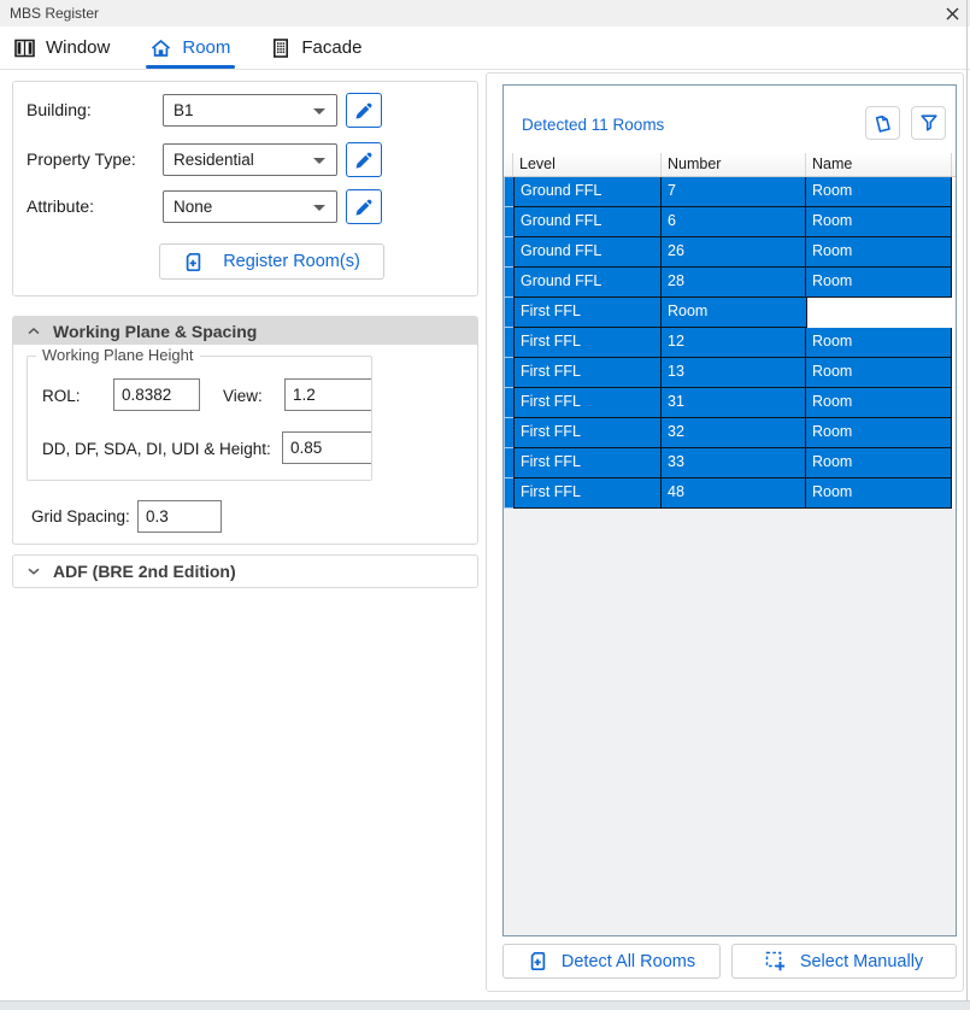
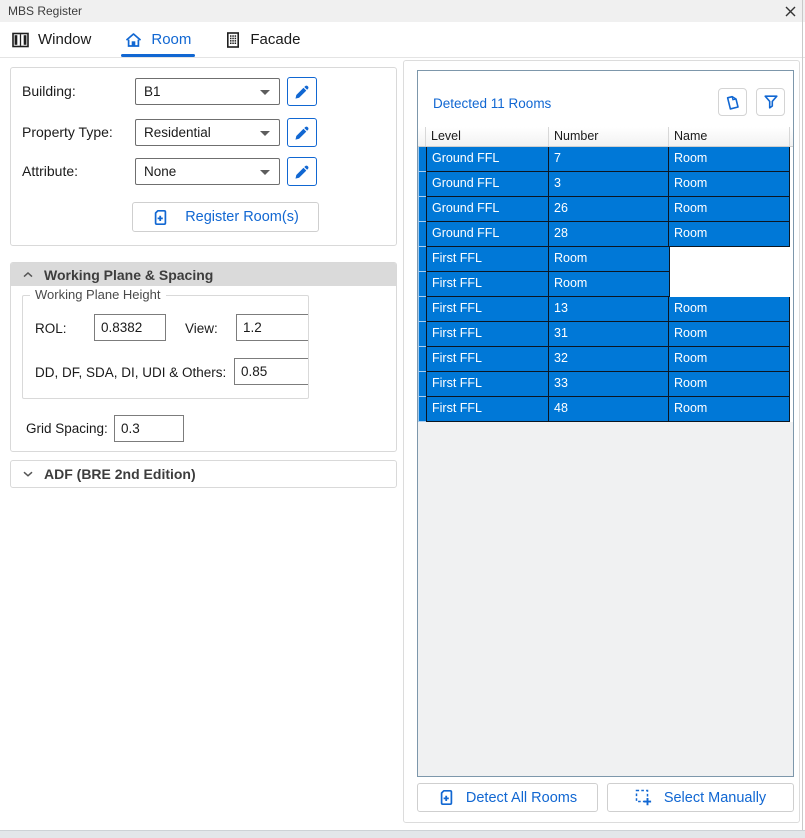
  MBS Register
  Window
  Room
  Facade
  Building:
  B1
  Property Type:
  Residential
  Attribute:
  None
  Register Room(s)
  Working Plane & Spacing
  Working Plane Height
  ROL:
  0.8382
  View:
  1.2
- DD, DF, SDA, DI, UDI & Height:
+ DD, DF, SDA, DI, UDI & Others:
  0.85
  Grid Spacing:
  0.3
  ADF (BRE 2nd Edition)
  Detected 11 Rooms
  Level
  Number
  Name
  Ground FFL
  7
  Room
  Ground FFL
- 6
+ 3
  Room
  Ground FFL
  26
  Room
  Ground FFL
  28
  Room
  First FFL
  Room
  First FFL
- 12
  Room
  First FFL
  13
  Room
  First FFL
  31
  Room
  First FFL
  32
  Room
  First FFL
  33
  Room
  First FFL
  48
  Room
  Detect All Rooms
  Select Manually
